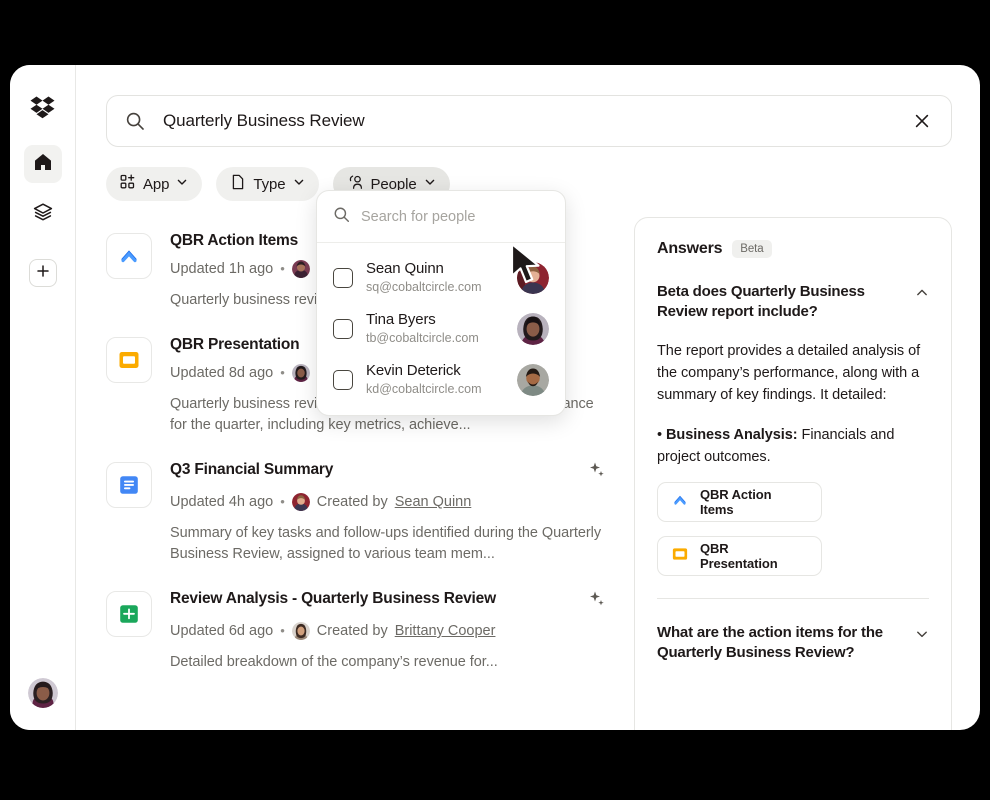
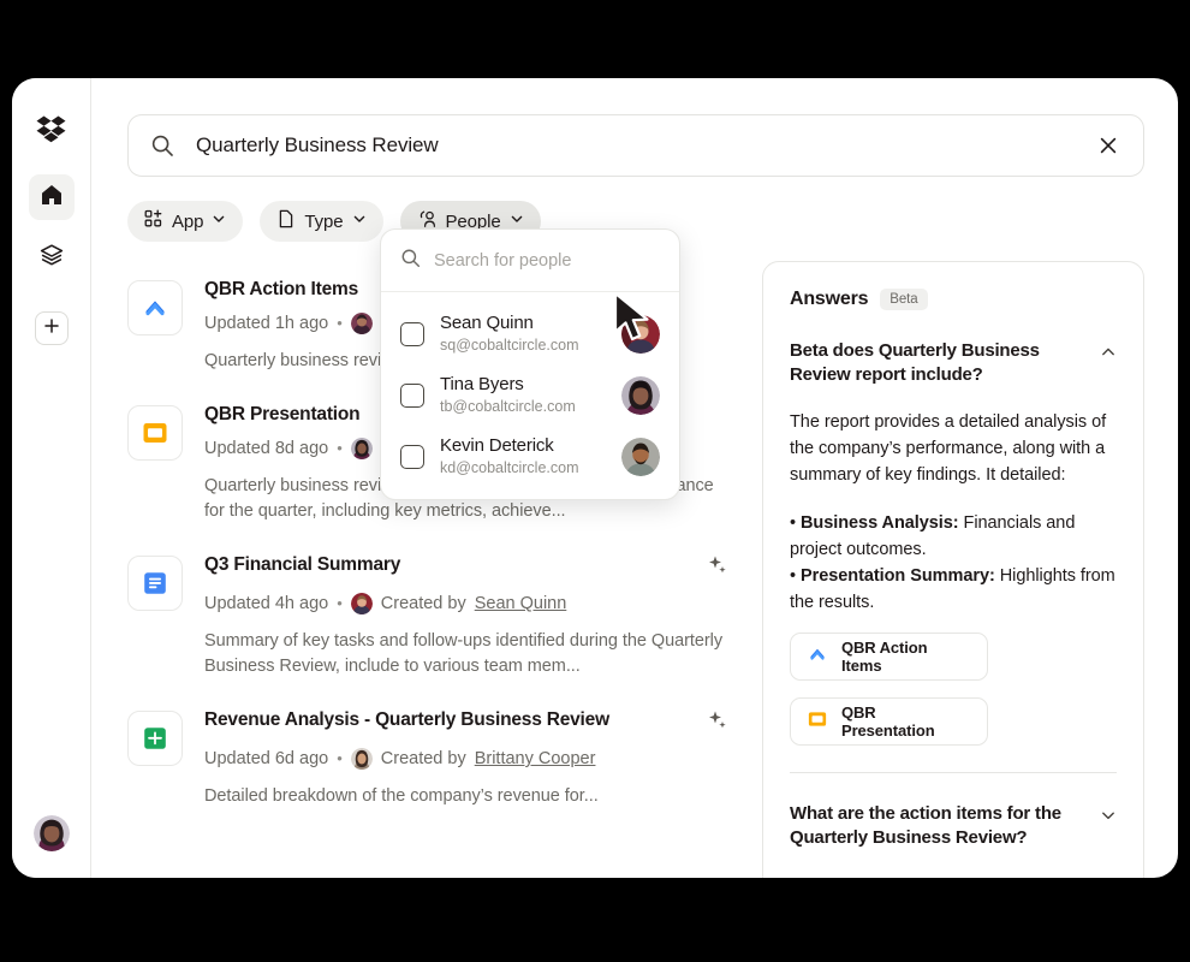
  Quarterly Business Review
  App
  Type
  People
  QBR Action Items
  Updated 1h ago
  •
  QBR Presentation
  Updated 8d ago
  •
  Q3 Financial Summary
  Updated 4h ago
  •
  Created by
  Sean Quinn
- Summary of key tasks and follow-ups identified during the Quarterly Business Review, assigned to various team mem...
+ Summary of key tasks and follow-ups identified during the Quarterly Business Review, include to various team mem...
- Review Analysis - Quarterly Business Review
+ Revenue Analysis - Quarterly Business Review
  Updated 6d ago
  •
  Created by
  Brittany Cooper
  Detailed breakdown of the company’s revenue for...
  Answers
  Beta
  Beta does Quarterly Business Review report include?
  The report provides a detailed analysis of the company’s performance, along with a summary of key findings. It detailed:
  • Business Analysis: Financials and project outcomes.
+ • Presentation Summary: Highlights from the results.
  QBR Action Items
  QBR Presentation
  What are the action items for the Quarterly Business Review?
  Search for people
  Sean Quinn
  sq@cobaltcircle.com
  Tina Byers
  tb@cobaltcircle.com
  Kevin Deterick
  kd@cobaltcircle.com
